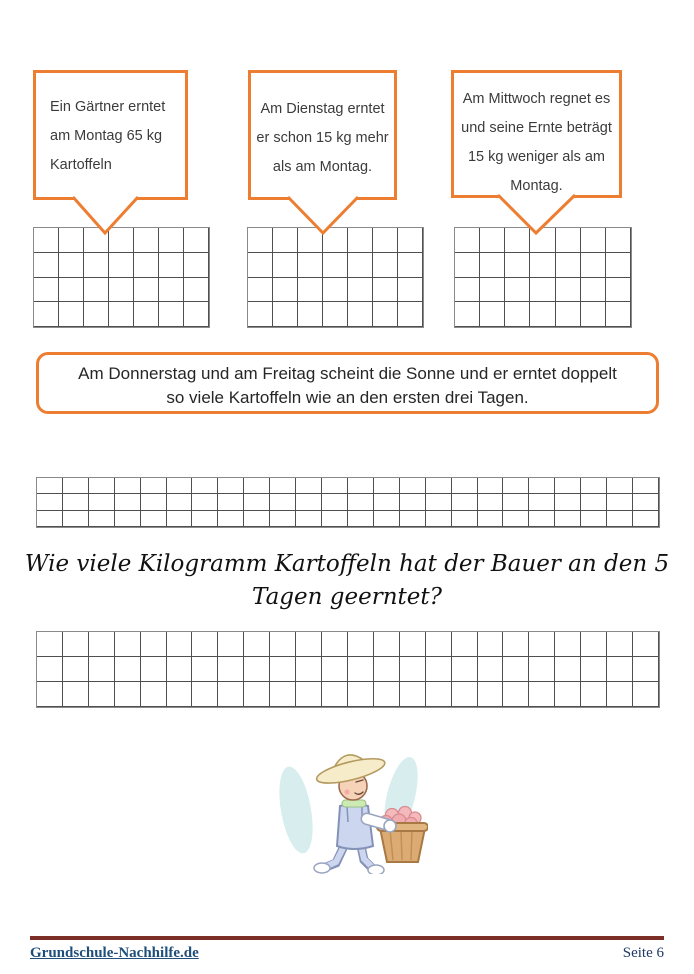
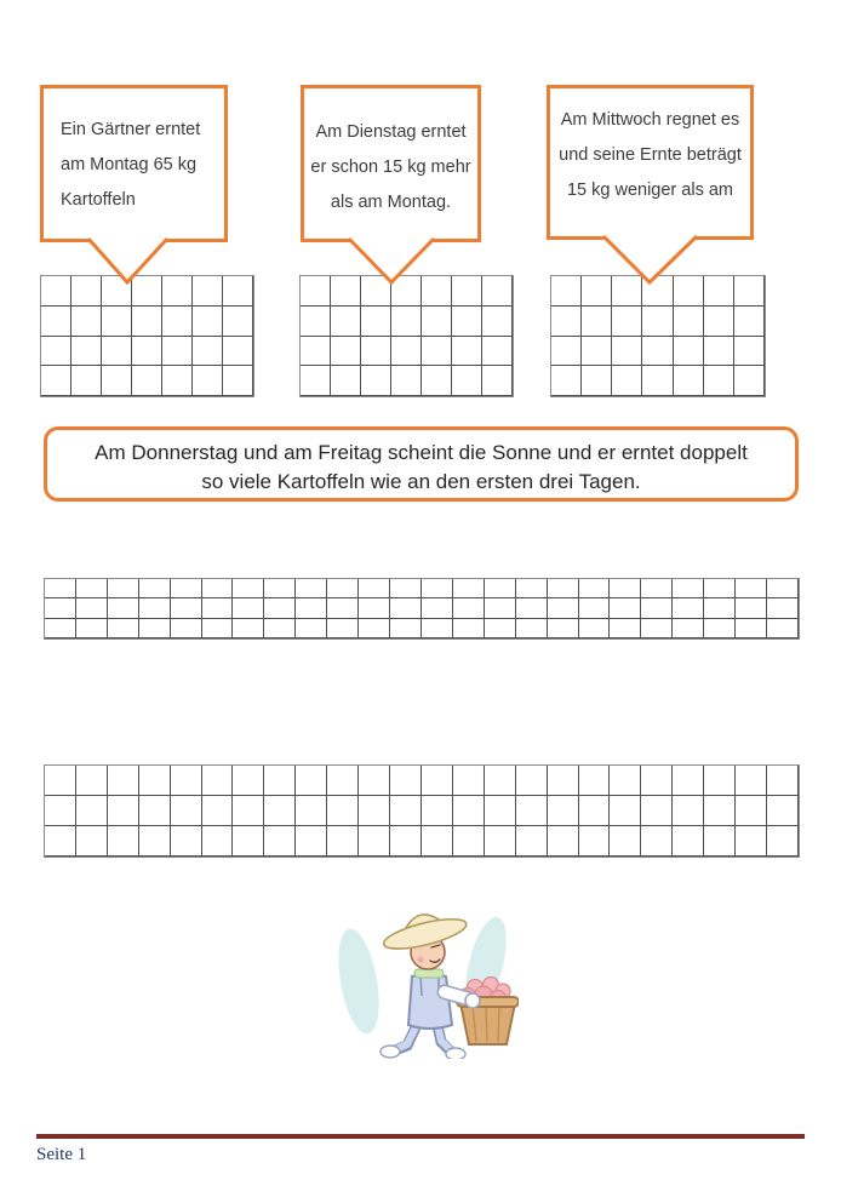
  Ein Gärtner erntet
  am Montag 65 kg
  Kartoffeln
  Am Dienstag erntet
  er schon 15 kg mehr
  als am Montag.
  Am Mittwoch regnet es
  und seine Ernte beträgt
  15 kg weniger als am
- Montag.
  Am Donnerstag und am Freitag scheint die Sonne und er erntet doppelt
  so viele Kartoffeln wie an den ersten drei Tagen.
- Wie viele Kilogramm Kartoffeln hat der Bauer an den 5
- Tagen geerntet?
- Grundschule-Nachhilfe.de
- Seite 6
+ Seite 1
